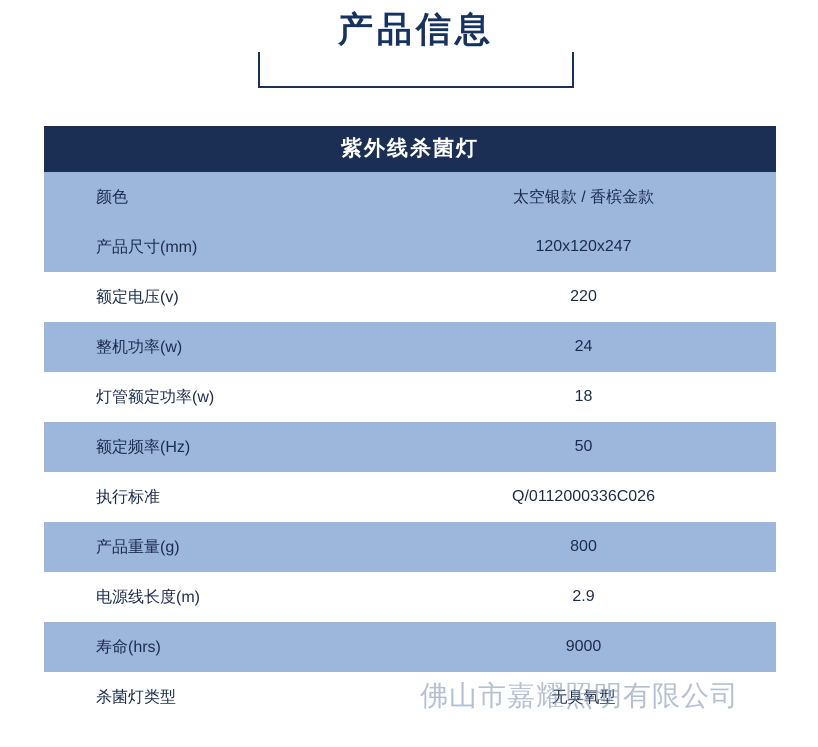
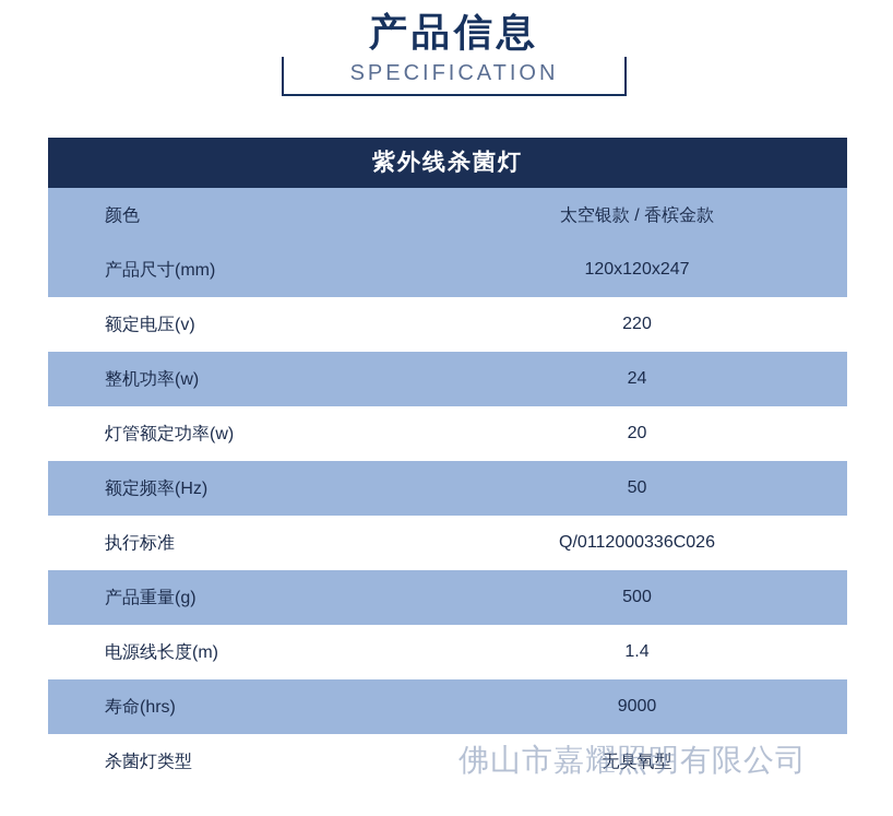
  产品信息
+ SPECIFICATION
  紫外线杀菌灯
  颜色	太空银款 / 香槟金款
  产品尺寸(mm)	120x120x247
  额定电压(v)	220
  整机功率(w)	24
- 灯管额定功率(w)	18
+ 灯管额定功率(w)	20
  额定频率(Hz)	50
  执行标准	Q/0112000336C026
- 产品重量(g)	800
+ 产品重量(g)	500
- 电源线长度(m)	2.9
+ 电源线长度(m)	1.4
  寿命(hrs)	9000
  杀菌灯类型	无臭氧型
  佛山市嘉耀照明有限公司
